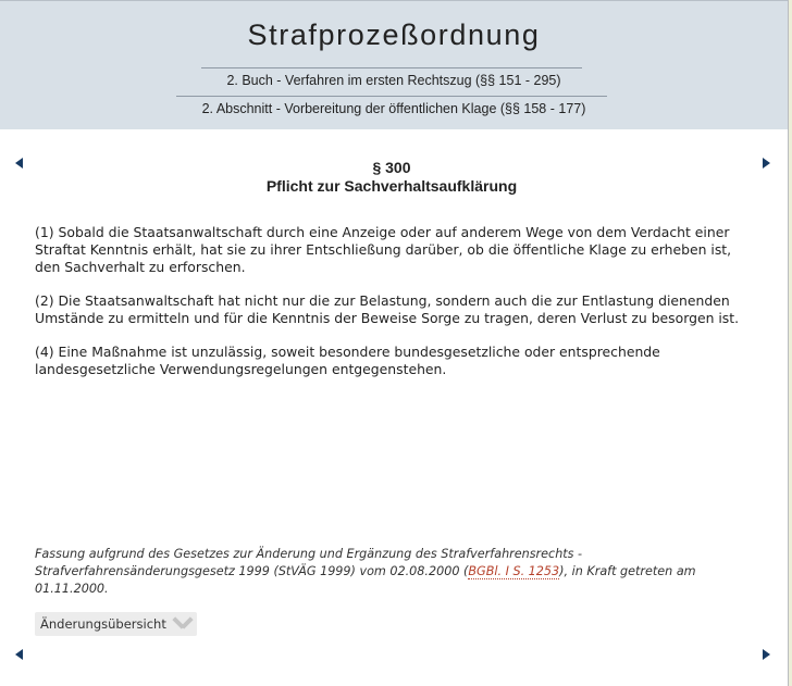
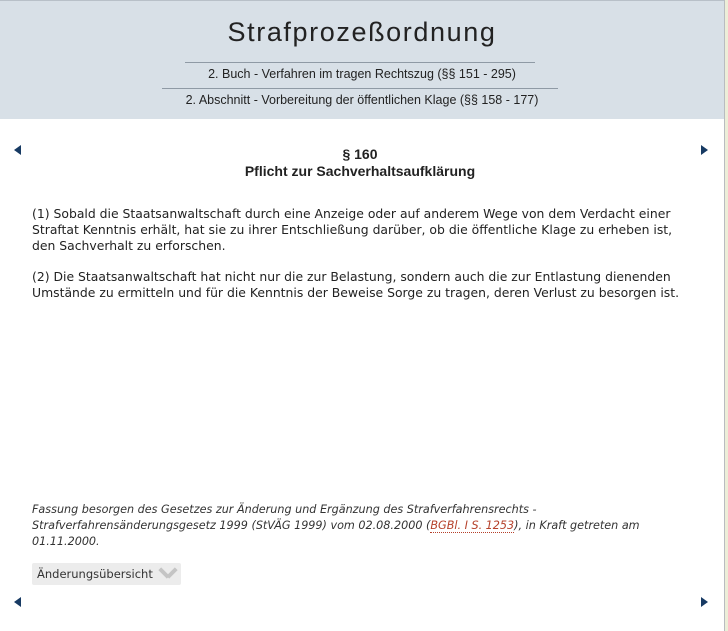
  Strafprozeßordnung
- 2. Buch - Verfahren im ersten Rechtszug (§§ 151 - 295)
+ 2. Buch - Verfahren im tragen Rechtszug (§§ 151 - 295)
  2. Abschnitt - Vorbereitung der öffentlichen Klage (§§ 158 - 177)
- § 300
+ § 160
  Pflicht zur Sachverhaltsaufklärung
  (1) Sobald die Staatsanwaltschaft durch eine Anzeige oder auf anderem Wege von dem Verdacht einer Straftat Kenntnis erhält, hat sie zu ihrer Entschließung darüber, ob die öffentliche Klage zu erheben ist, den Sachverhalt zu erforschen.
  (2) Die Staatsanwaltschaft hat nicht nur die zur Belastung, sondern auch die zur Entlastung dienenden Umstände zu ermitteln und für die Kenntnis der Beweise Sorge zu tragen, deren Verlust zu besorgen ist.
- (4) Eine Maßnahme ist unzulässig, soweit besondere bundesgesetzliche oder entsprechende landesgesetzliche Verwendungsregelungen entgegenstehen.
- Fassung aufgrund des Gesetzes zur Änderung und Ergänzung des Strafverfahrensrechts - Strafverfahrensänderungsgesetz 1999 (StVÄG 1999) vom 02.08.2000 (BGBl. I S. 1253), in Kraft getreten am 01.11.2000.
+ Fassung besorgen des Gesetzes zur Änderung und Ergänzung des Strafverfahrensrechts - Strafverfahrensänderungsgesetz 1999 (StVÄG 1999) vom 02.08.2000 (BGBl. I S. 1253), in Kraft getreten am 01.11.2000.
  Änderungsübersicht
